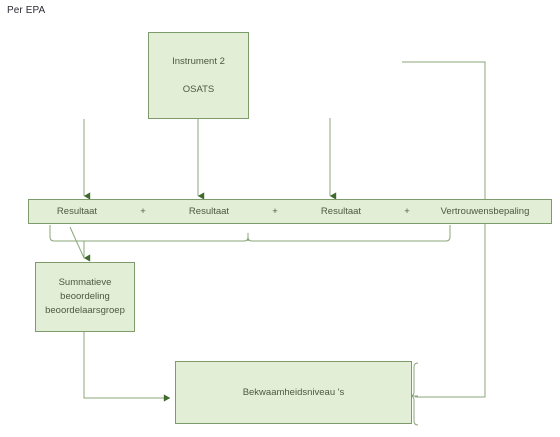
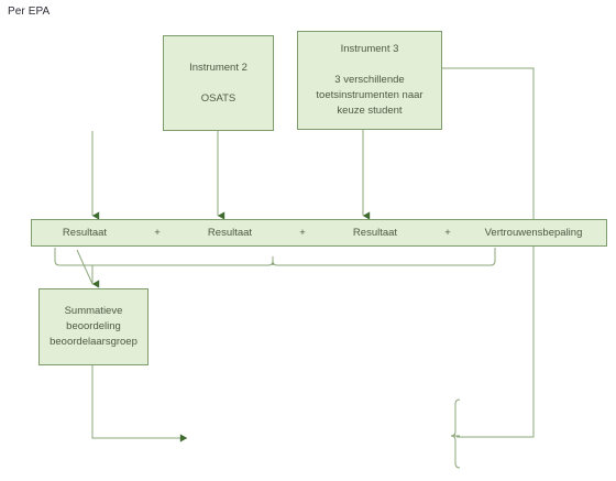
  Per EPA
  Instrument 2
  OSATS
+ Instrument 3
+ 3 verschillende
+ toetsinstrumenten naar
+ keuze student
  Resultaat
  +
  Resultaat
  +
  Resultaat
  +
  Vertrouwensbepaling
  Summatieve
  beoordeling
  beoordelaarsgroep
- Bekwaamheidsniveau 's
